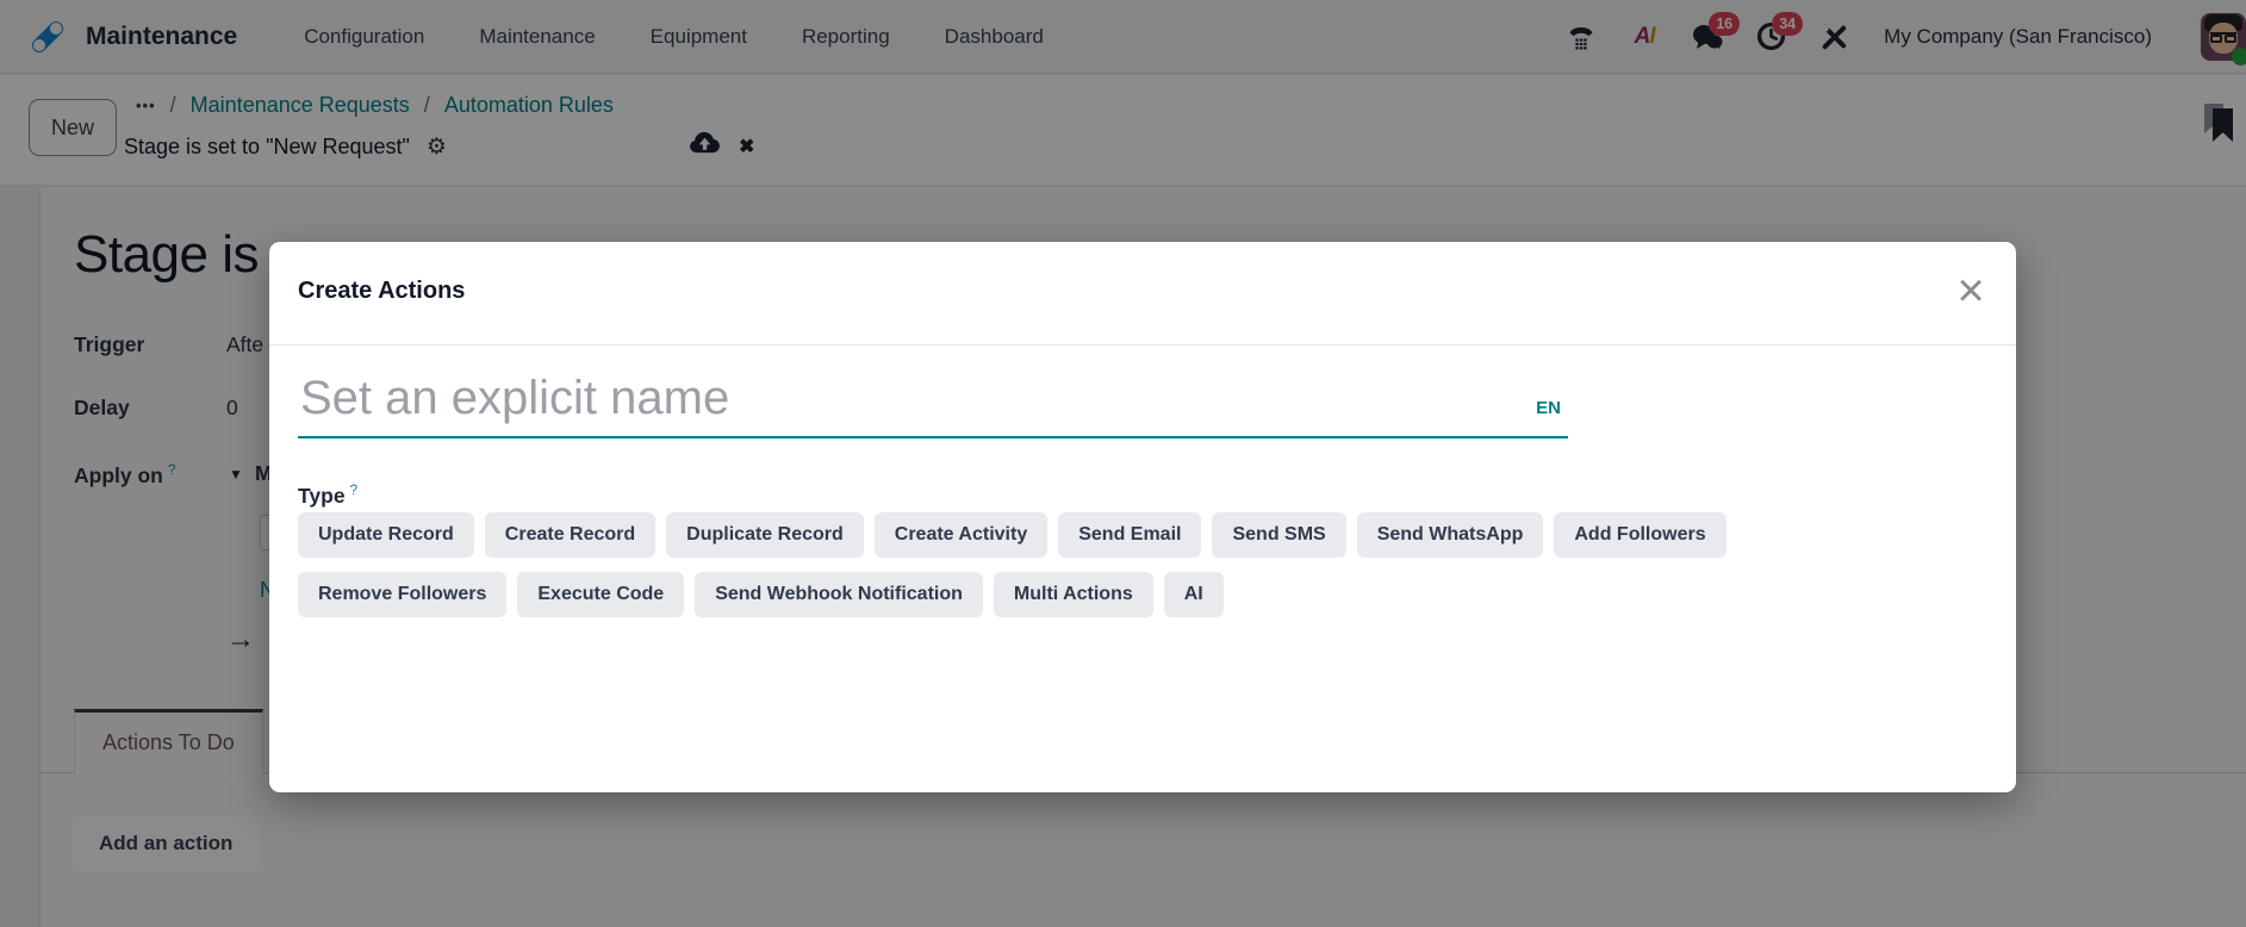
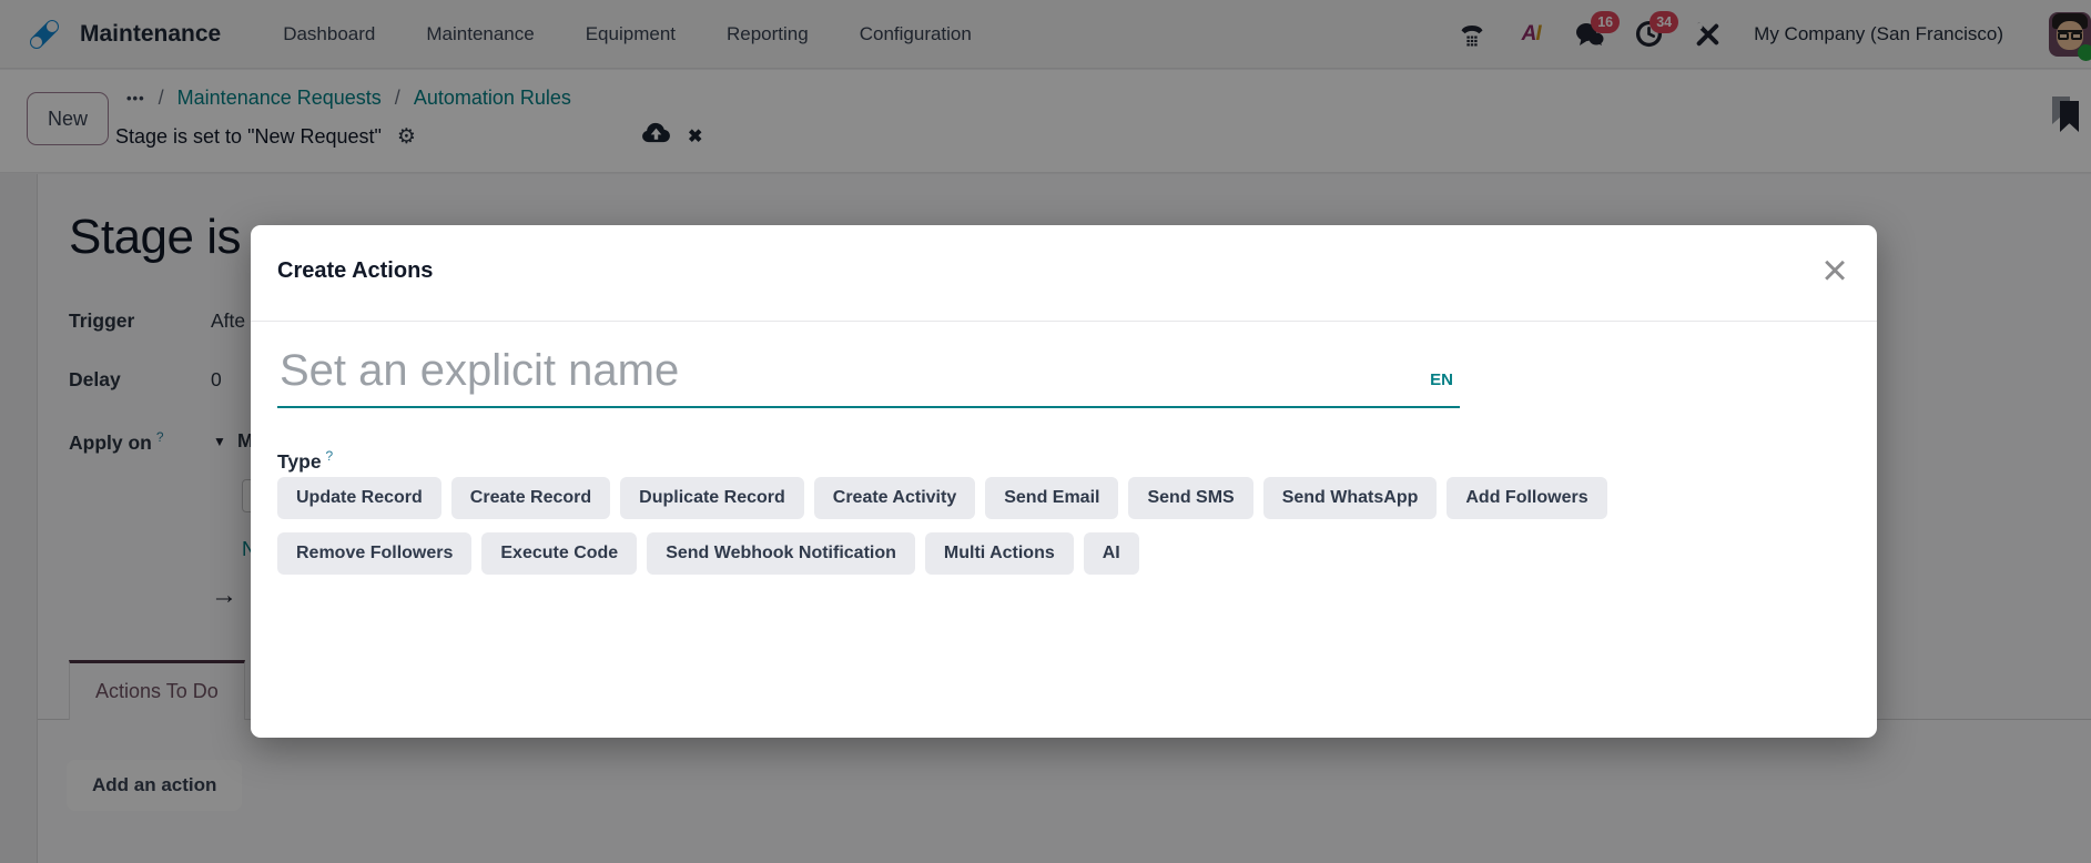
  Maintenance
- Configuration
+ Dashboard
  Maintenance
  Equipment
  Reporting
- Dashboard
+ Configuration
  A
  I
  16
  34
  My Company (San Francisco)
  New
  •••
  /
  Maintenance Requests
  /
  Automation Rules
  Stage is set to "New Request"
  ⚙
  ✖
  Stage is
  Trigger
  Afte
  Delay
  0
  Apply on ?
  ▼
  M
  N
  →
  Actions To Do
  Add an action
  Create Actions
  ×
  Set an explicit name
  EN
  Type ?
  Update Record
  Create Record
  Duplicate Record
  Create Activity
  Send Email
  Send SMS
  Send WhatsApp
  Add Followers
  Remove Followers
  Execute Code
  Send Webhook Notification
  Multi Actions
  AI
